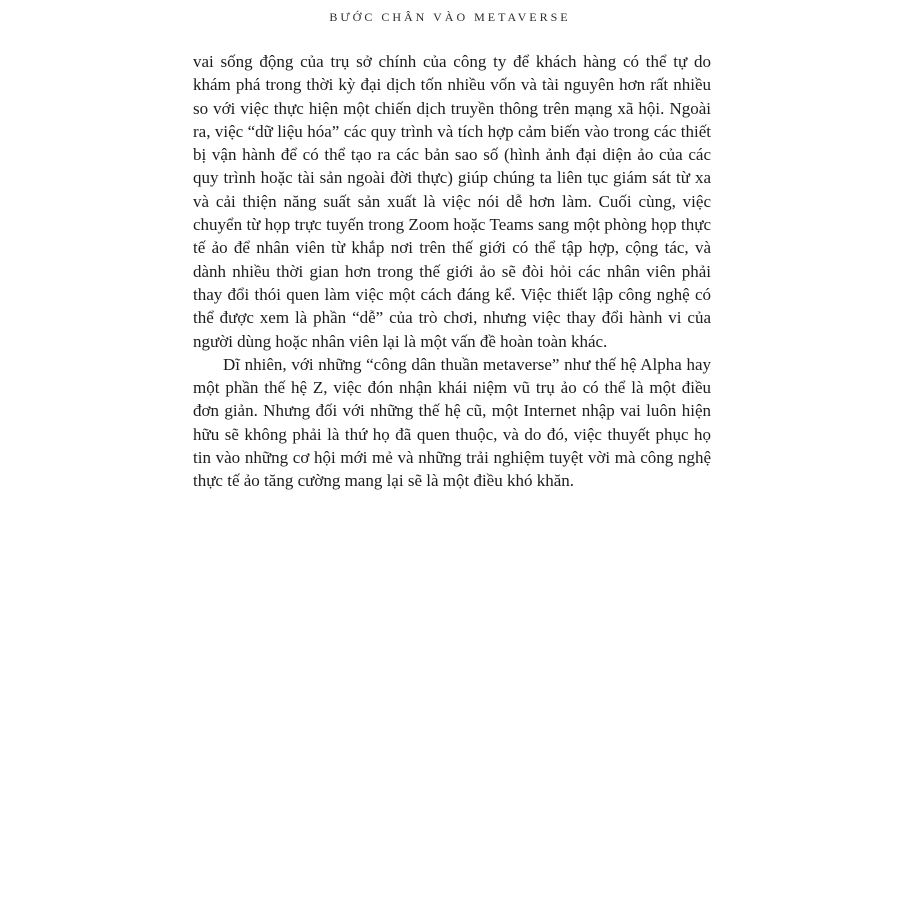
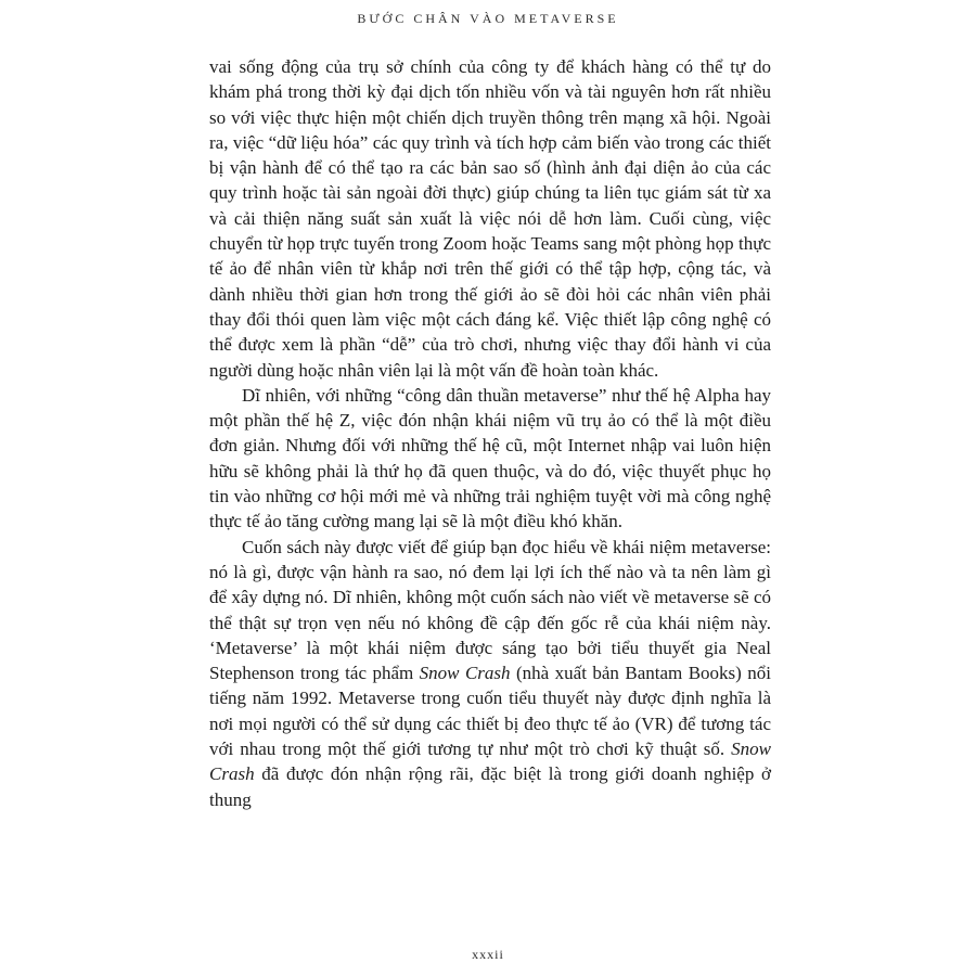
  BƯỚC CHÂN VÀO METAVERSE
  vai sống động của trụ sở chính của công ty để khách hàng có thể tự do khám phá trong thời kỳ đại dịch tốn nhiều vốn và tài nguyên hơn rất nhiều so với việc thực hiện một chiến dịch truyền thông trên mạng xã hội. Ngoài ra, việc “dữ liệu hóa” các quy trình và tích hợp cảm biến vào trong các thiết bị vận hành để có thể tạo ra các bản sao số (hình ảnh đại diện ảo của các quy trình hoặc tài sản ngoài đời thực) giúp chúng ta liên tục giám sát từ xa và cải thiện năng suất sản xuất là việc nói dễ hơn làm. Cuối cùng, việc chuyển từ họp trực tuyến trong Zoom hoặc Teams sang một phòng họp thực tế ảo để nhân viên từ khắp nơi trên thế giới có thể tập hợp, cộng tác, và dành nhiều thời gian hơn trong thế giới ảo sẽ đòi hỏi các nhân viên phải thay đổi thói quen làm việc một cách đáng kể. Việc thiết lập công nghệ có thể được xem là phần “dễ” của trò chơi, nhưng việc thay đổi hành vi của người dùng hoặc nhân viên lại là một vấn đề hoàn toàn khác.
  Dĩ nhiên, với những “công dân thuần metaverse” như thế hệ Alpha hay một phần thế hệ Z, việc đón nhận khái niệm vũ trụ ảo có thể là một điều đơn giản. Nhưng đối với những thế hệ cũ, một Internet nhập vai luôn hiện hữu sẽ không phải là thứ họ đã quen thuộc, và do đó, việc thuyết phục họ tin vào những cơ hội mới mẻ và những trải nghiệm tuyệt vời mà công nghệ thực tế ảo tăng cường mang lại sẽ là một điều khó khăn.
+ Cuốn sách này được viết để giúp bạn đọc hiểu về khái niệm metaverse: nó là gì, được vận hành ra sao, nó đem lại lợi ích thế nào và ta nên làm gì để xây dựng nó. Dĩ nhiên, không một cuốn sách nào viết về metaverse sẽ có thể thật sự trọn vẹn nếu nó không đề cập đến gốc rễ của khái niệm này. ‘Metaverse’ là một khái niệm được sáng tạo bởi tiểu thuyết gia Neal Stephenson trong tác phẩm Snow Crash (nhà xuất bản Bantam Books) nổi tiếng năm 1992. Metaverse trong cuốn tiểu thuyết này được định nghĩa là nơi mọi người có thể sử dụng các thiết bị đeo thực tế ảo (VR) để tương tác với nhau trong một thế giới tương tự như một trò chơi kỹ thuật số. Snow Crash đã được đón nhận rộng rãi, đặc biệt là trong giới doanh nghiệp ở thung
+ xxxii
